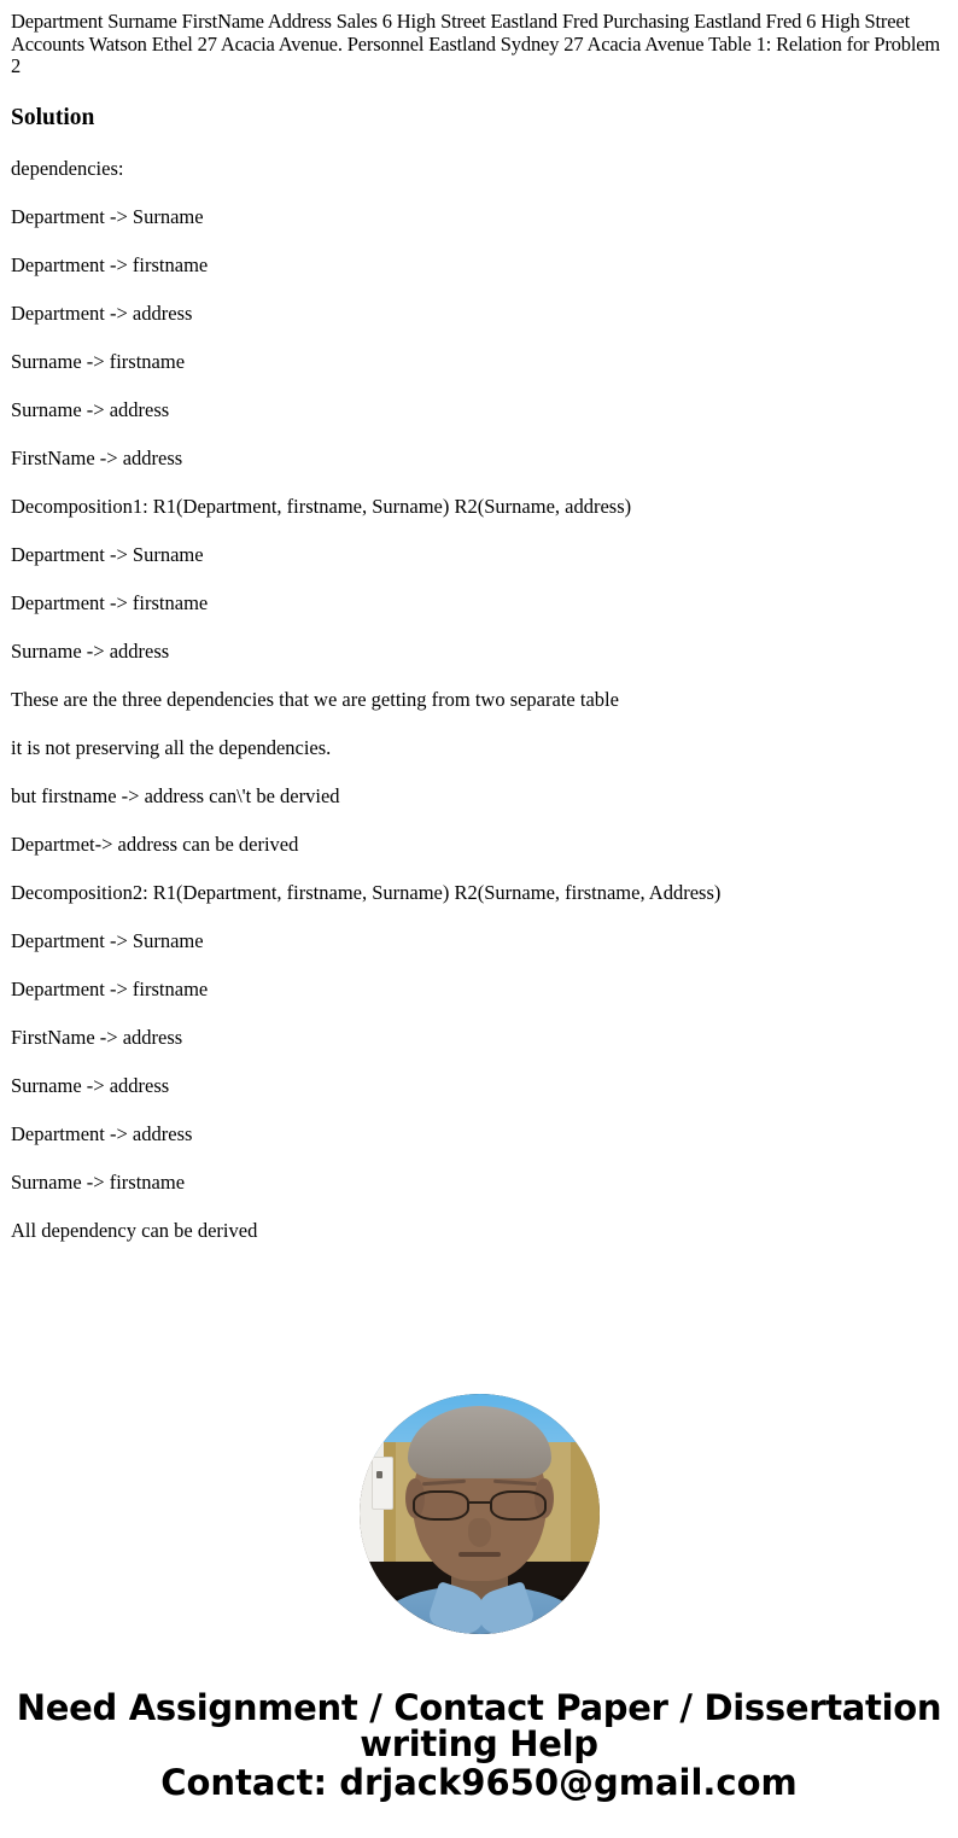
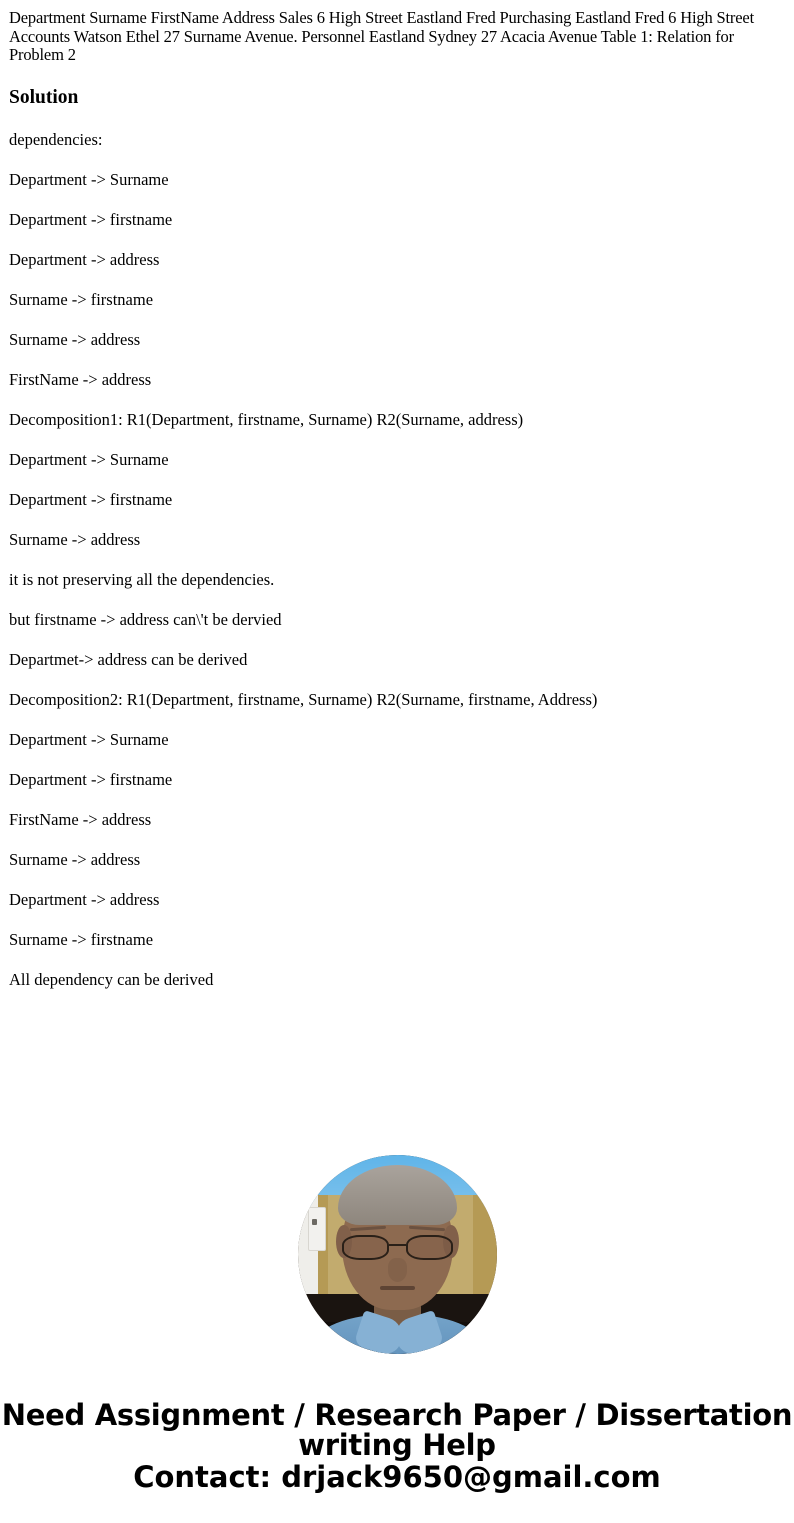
- Department Surname FirstName Address Sales 6 High Street Eastland Fred Purchasing Eastland Fred 6 High Street Accounts Watson Ethel 27 Acacia Avenue. Personnel Eastland Sydney 27 Acacia Avenue Table 1: Relation for Problem 2
+ Department Surname FirstName Address Sales 6 High Street Eastland Fred Purchasing Eastland Fred 6 High Street Accounts Watson Ethel 27 Surname Avenue. Personnel Eastland Sydney 27 Acacia Avenue Table 1: Relation for Problem 2
  Solution
  dependencies:
  Department -> Surname
  Department -> firstname
  Department -> address
  Surname -> firstname
  Surname -> address
  FirstName -> address
  Decomposition1: R1(Department, firstname, Surname) R2(Surname, address)
  Department -> Surname
  Department -> firstname
  Surname -> address
- These are the three dependencies that we are getting from two separate table
  it is not preserving all the dependencies.
  but firstname -> address can\'t be dervied
  Departmet-> address can be derived
  Decomposition2: R1(Department, firstname, Surname) R2(Surname, firstname, Address)
  Department -> Surname
  Department -> firstname
  FirstName -> address
  Surname -> address
  Department -> address
  Surname -> firstname
  All dependency can be derived
- Need Assignment / Contact Paper / Dissertation
+ Need Assignment / Research Paper / Dissertation
  writing Help
  Contact: drjack9650@gmail.com
